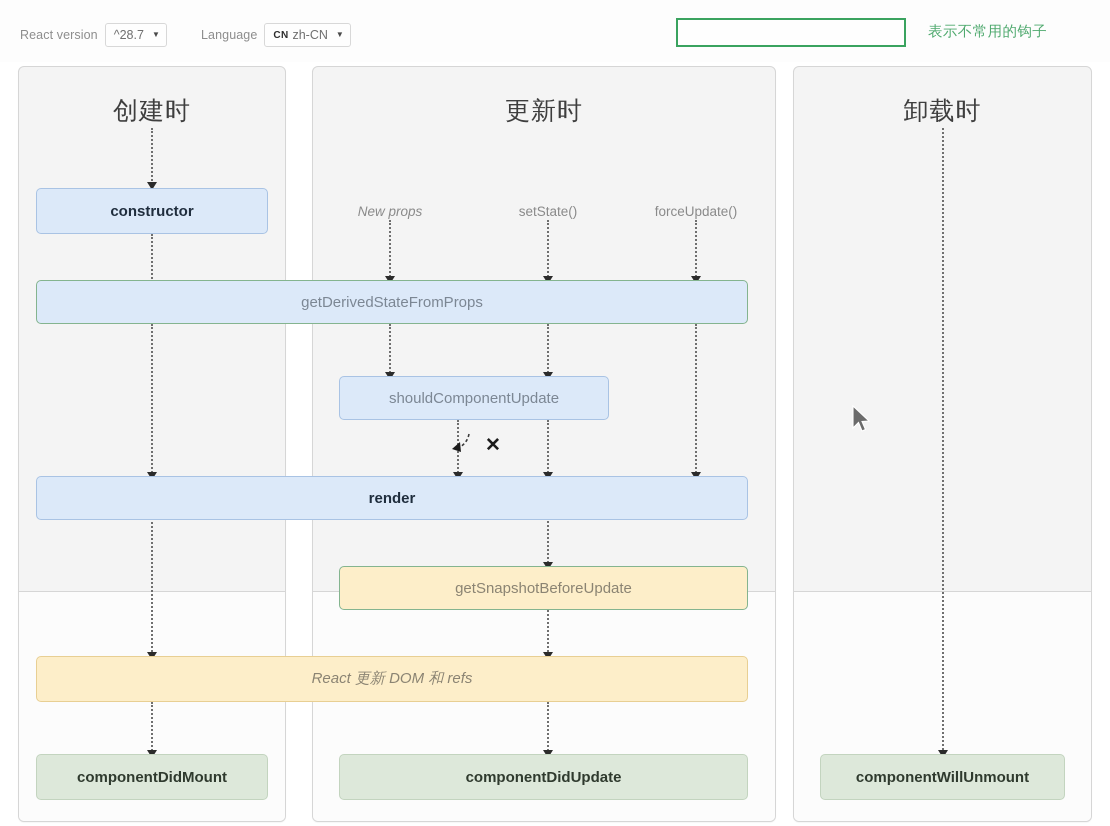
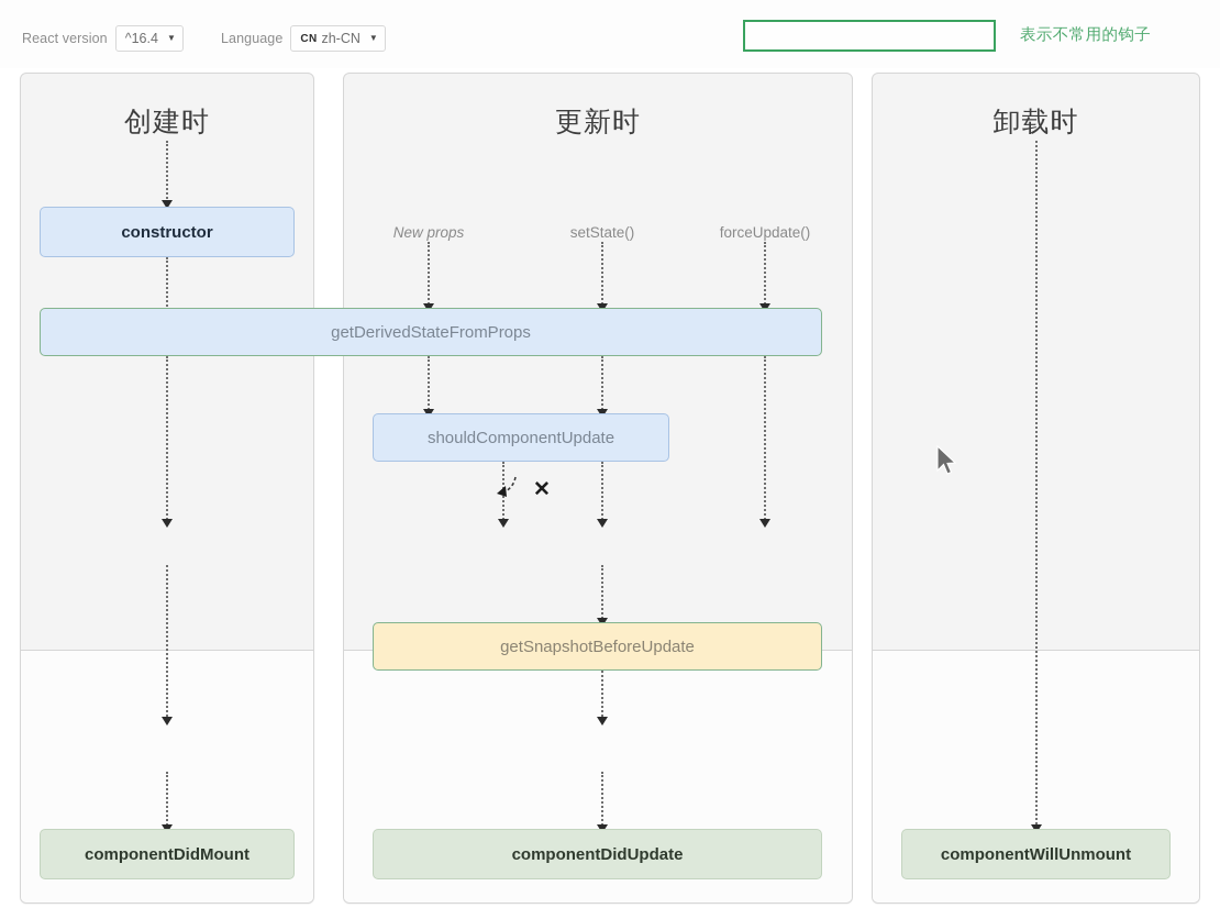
  React version
- ^28.7
+ ^16.4
  ▼
  Language
  CN
  zh-CN
  ▼
  表示不常用的钩子
  创建时
  更新时
  卸载时
  New props
  setState()
  forceUpdate()
  constructor
  getDerivedStateFromProps
  shouldComponentUpdate
- render
  getSnapshotBeforeUpdate
- React 更新 DOM 和 refs
  componentDidMount
  componentDidUpdate
  componentWillUnmount
  ✕
